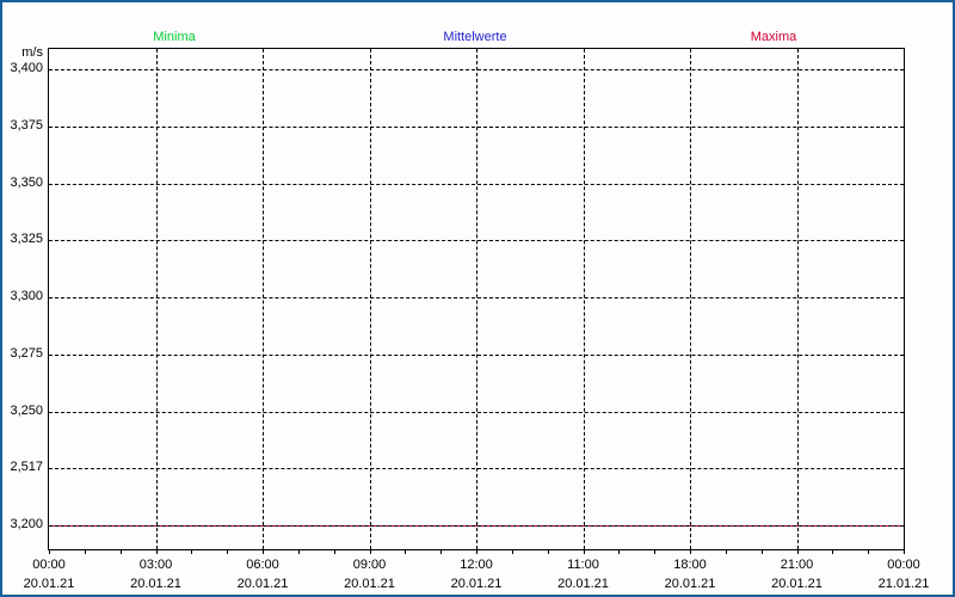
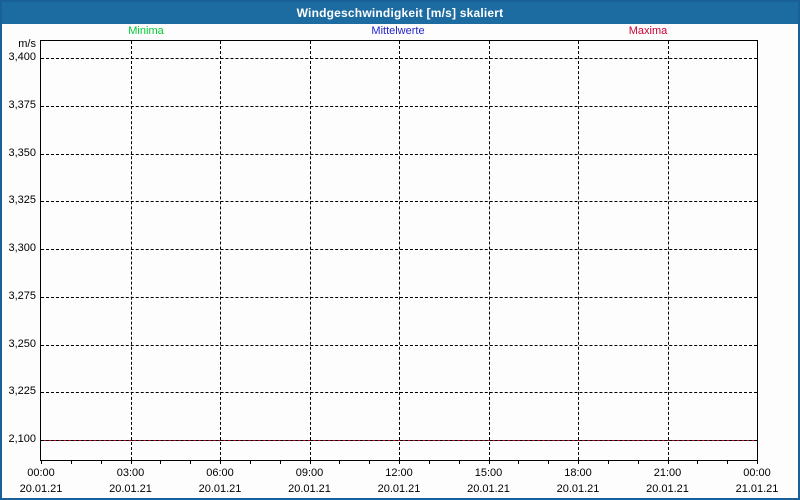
+ Windgeschwindigkeit [m/s] skaliert
  Minima
  Mittelwerte
  Maxima
  3,400
  3,375
  3,350
  3,325
  3,300
  3,275
  3,250
- 2,517
+ 3,225
- 3,200
+ 2,100
  m/s
  00:00
  20.01.21
  03:00
  20.01.21
  06:00
  20.01.21
  09:00
  20.01.21
  12:00
  20.01.21
- 11:00
+ 15:00
  20.01.21
  18:00
  20.01.21
  21:00
  20.01.21
  00:00
  21.01.21
